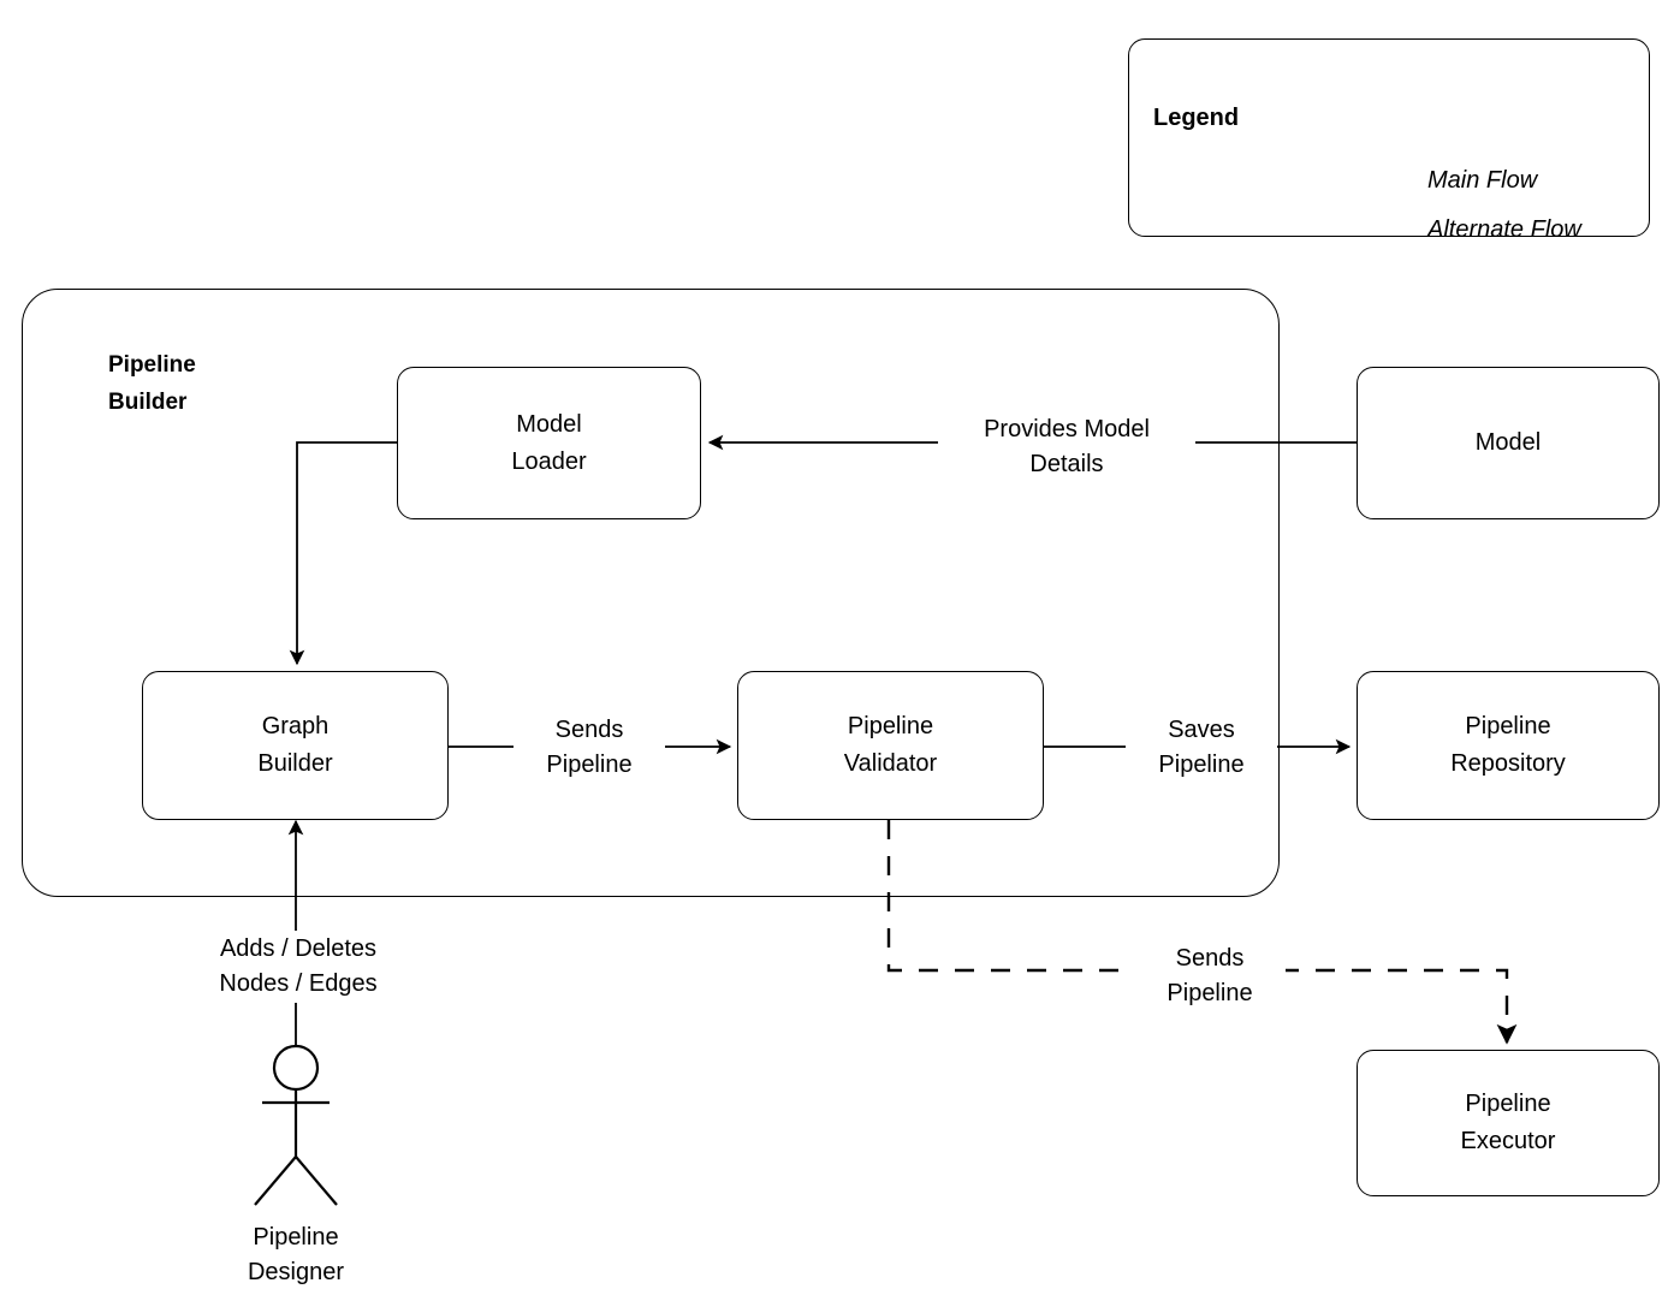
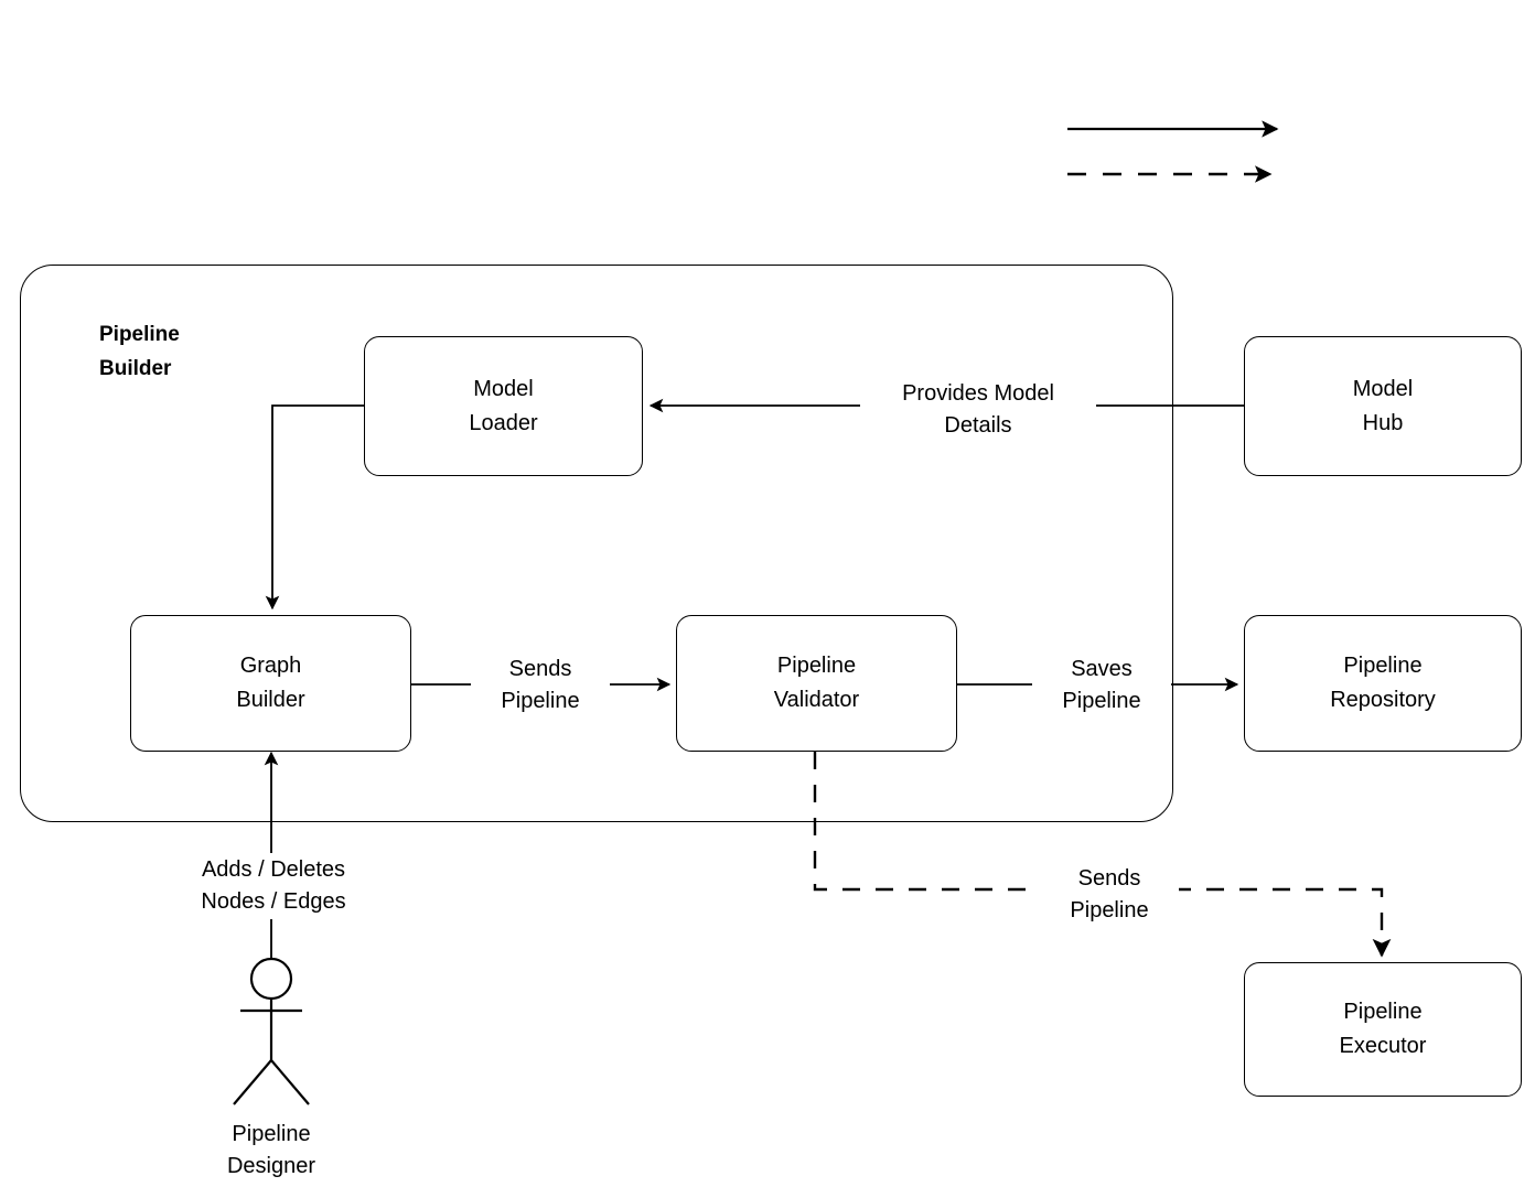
- Legend
- Main Flow
- Alternate Flow
  Pipeline
  Builder
  Model
  Loader
  Model
+ Hub
  Graph
  Builder
  Pipeline
  Validator
  Pipeline
  Repository
  Pipeline
  Executor
  Provides Model
  Details
  Sends
  Pipeline
  Saves
  Pipeline
  Sends
  Pipeline
  Adds / Deletes
  Nodes / Edges
  Pipeline
  Designer
